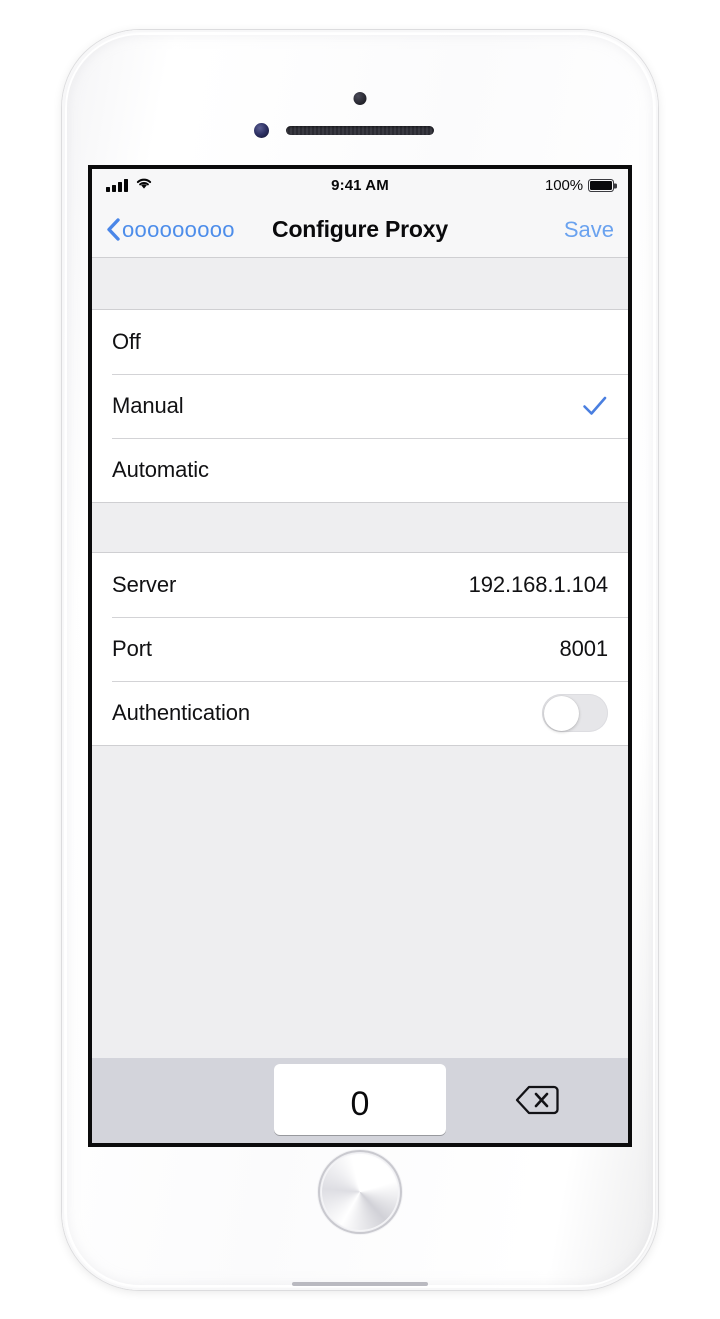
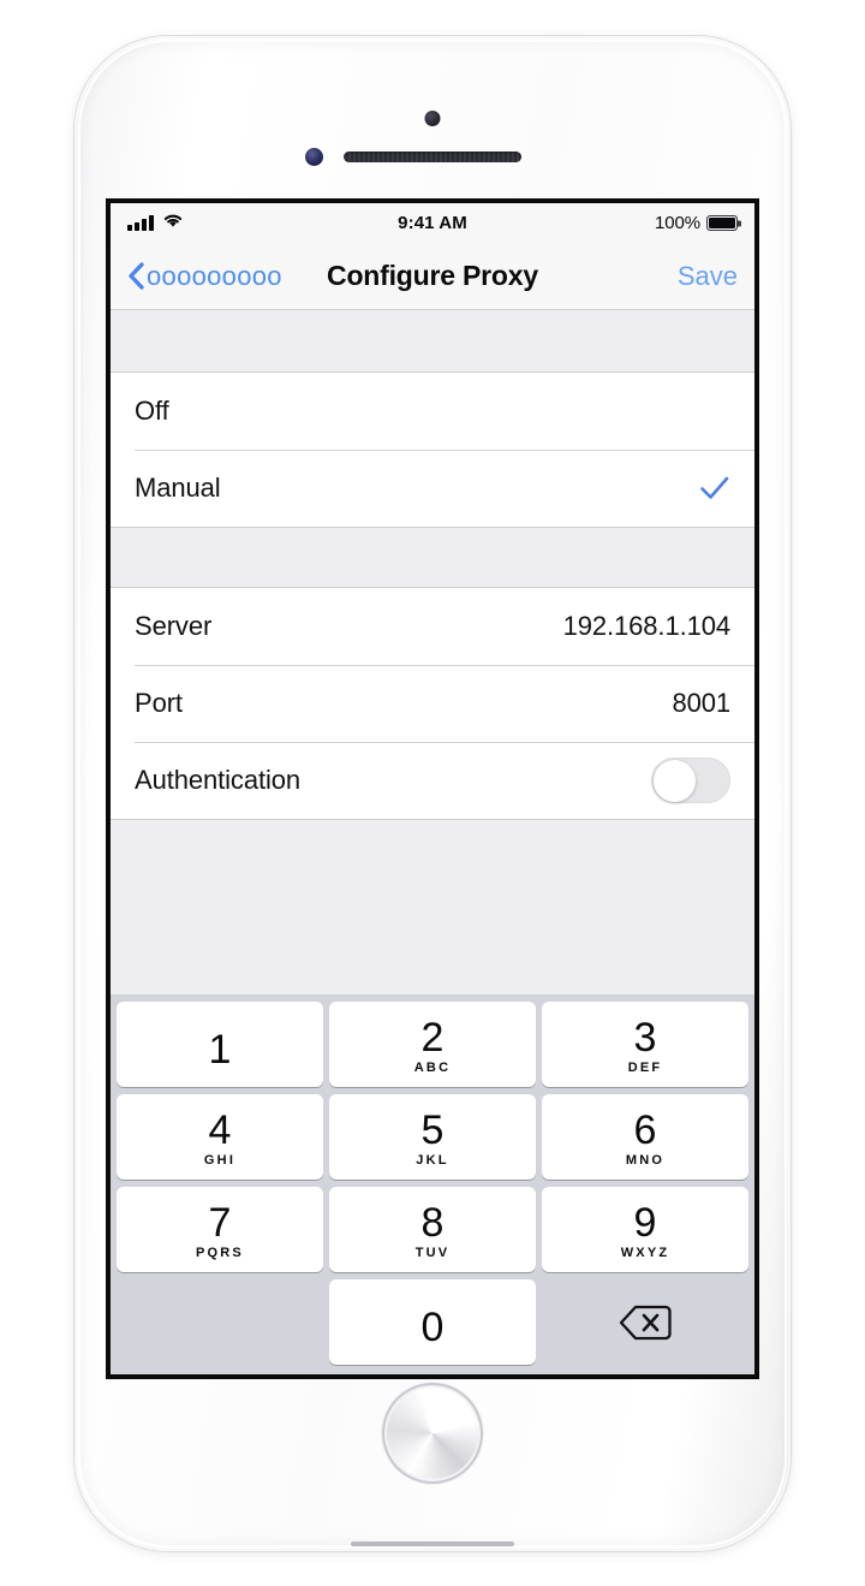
  9:41 AM
  100%
  ooooooooo
  Configure Proxy
  Save
  Off
  Manual
- Automatic
  Server
  192.168.1.104
  Port
  8001
  Authentication
+ 1
+ 2
+ ABC
+ 3
+ DEF
+ 4
+ GHI
+ 5
+ JKL
+ 6
+ MNO
+ 7
+ PQRS
+ 8
+ TUV
+ 9
+ WXYZ
  0
